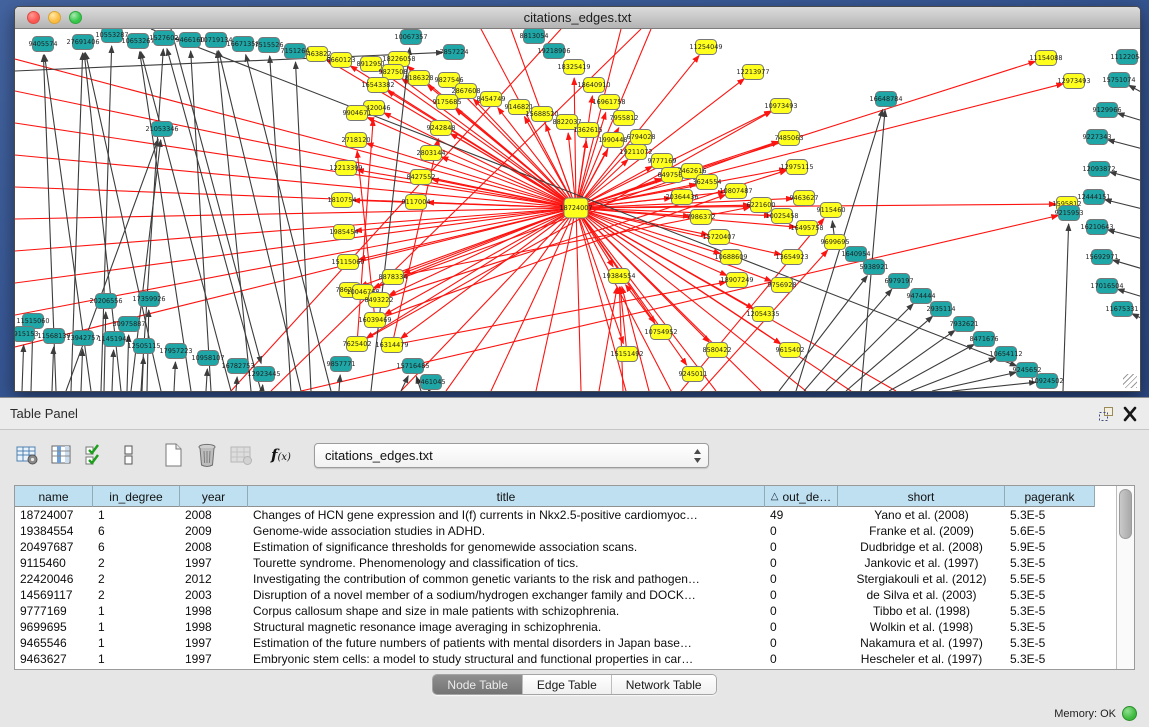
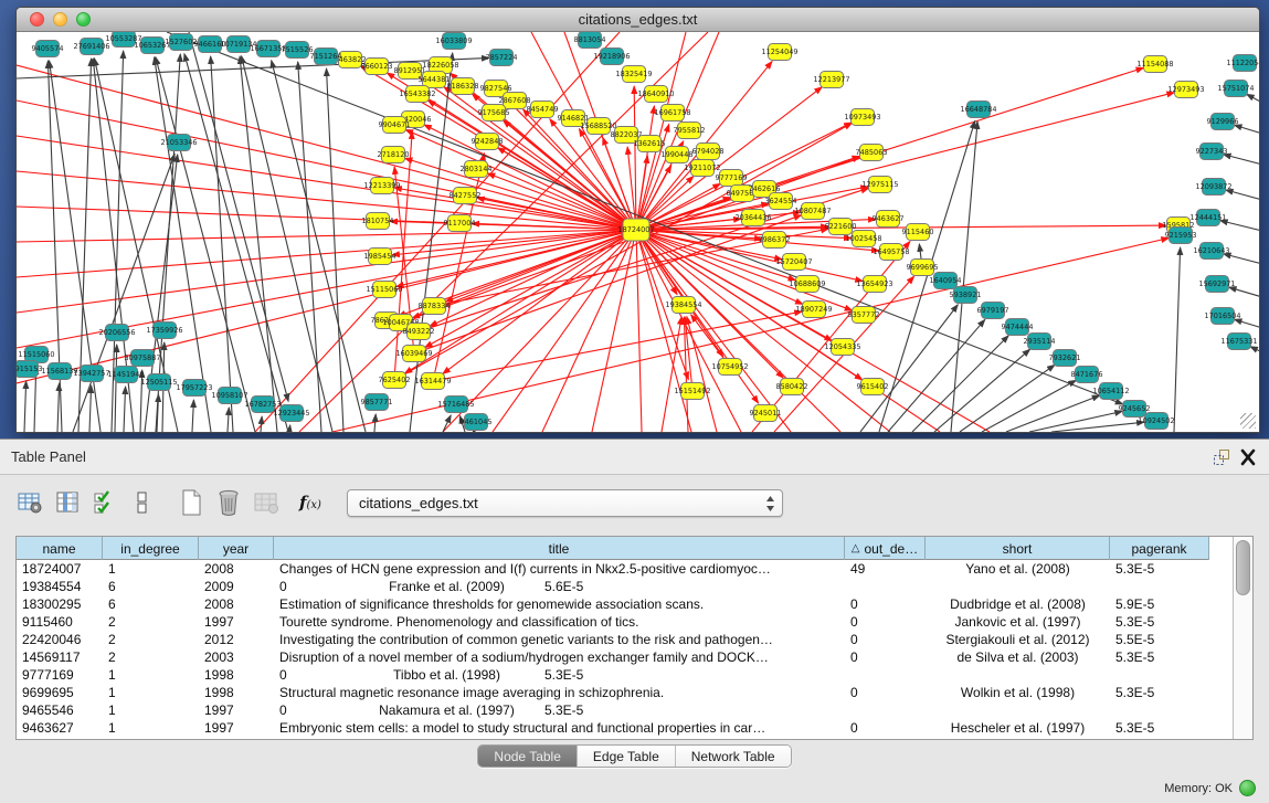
  citations_edges.txt
  18724007
  463822
  8660123
  8912951
  18226058
- 9827508
+ 5644381
  16543382
  8186328
  9827546
  2867608
  9175685
  8454749
  9146821
  15688520
  8822037
  16961758
  7955812
  6794028
  1990448
  19211072
  9777169
  649756
  7462616
  3624554
  20364436
  10807487
  6221600
  7986372
  15720407
  10688609
  18907249
  10025458
  16495758
  13654923
- 9756928
+ 5357772
  10973493
  7485063
  12975115
  9463627
  9115460
  9699695
  18325419
  18640910
  11254049
  12213977
  9904671
  2718120
  12213399
  2803144
  8427552
  1810754
  9117004
  1985454
  15115060
  8878334
  100467
  8493222
  16039469
  7625402
  16314479
  19384554
  11154088
  12973493
  1595812
  10754952
  8580422
  12054335
  9615402
  9245011
  15151492
  9405574
  27691406
  10553287
  10653267
  1527602
  9466160
  10719134
  16671358
  7515526
  7151264
- 10067357
+ 16033809
  7857224
  8813054
  19218906
  16648784
  1112205
  15751074
  9129966
  9227343
  12093872
  12444151
  9215953
  16210643
  15692971
  17016504
  11675331
  1640954
  5938921
  6979197
  9474444
  2935114
  7932621
  8471676
  10654112
  9245652
  10924502
  20206556
  17359926
  30975887
  11515060
  915153
  11568139
  13942757
  11451940
  12505115
  17957223
  10958107
  16782753
  12923445
  9857771
  15716485
  9461045
  Table Panel
  f(x)
  citations_edges.txt
  name
  in_degree
  year
  title
  △
  out_de…
  short
  pagerank
  18724007
  1
  2008
  Changes of HCN gene expression and I(f) currents in Nkx2.5-positive cardiomyoc…
  49
  Yano et al. (2008)
  5.3E-5
  19384554
  6
  2009
- Genome-wide association studies in ADHD.
  0
  Franke et al. (2009)
  5.6E-5
- 20497687
+ 18300295
  6
  2008
  Estimation of significance thresholds for genomewide association scans.
  0
  Dudbridge et al. (2008)
  5.9E-5
  9115460
  2
  1997
  Tourette syndrome. Phenomenology and classification of tics.
  0
  Jankovic et al. (1997)
  5.3E-5
  22420046
  2
  2012
  Investigating the contribution of common genetic variants to the risk and pathogen…
  0
  Stergiakouli et al. (2012)
  5.5E-5
  14569117
  2
  2003
  Disruption of a novel member of a sodium/hydrogen exchanger family and DOCK…
  0
  de Silva et al. (2003)
  5.3E-5
  9777169
  1
  1998
- Corpus callosum shape and size in male patients with schizophrenia.
  0
  Tibbo et al. (1998)
  5.3E-5
  9699695
  1
  1998
  Structural magnetic resonance image averaging in schizophrenia.
  0
  Wolkin et al. (1998)
  5.3E-5
  9465546
  1
  1997
- Estimation of the future numbers of patients with mental disorders in Japan base…
  0
  Nakamura et al. (1997)
  5.3E-5
  9463627
  1
  1997
  Embryonic stem cells: a model to study structural and functional properties in car…
  0
  Hescheler et al. (1997)
  5.3E-5
  Node Table
  Edge Table
  Network Table
  Memory: OK
